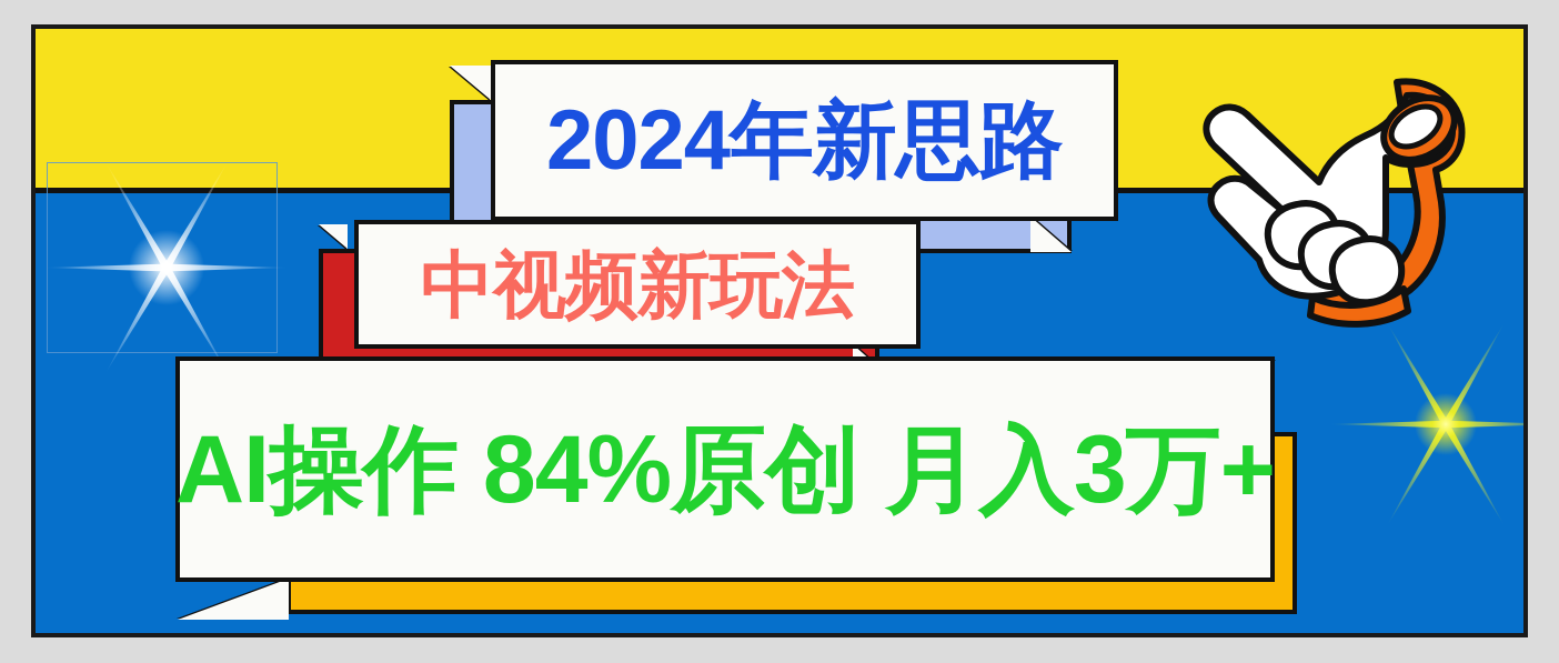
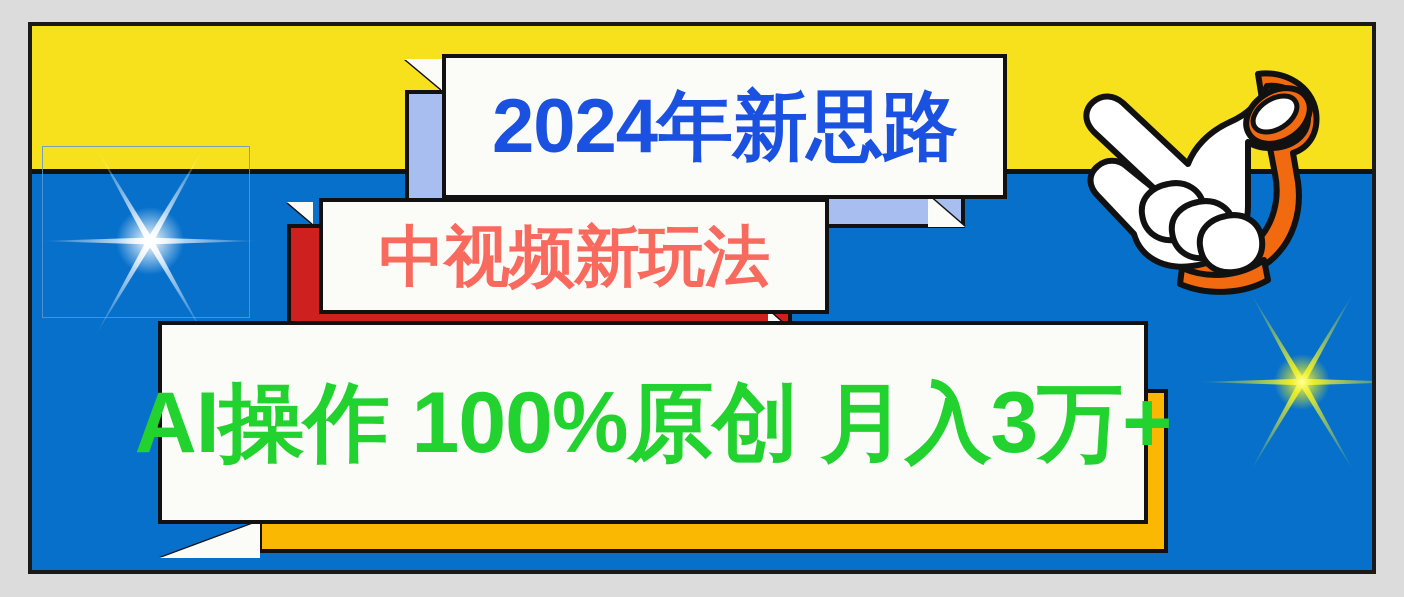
  2024年新思路
  中视频新玩法
- AI操作 84%原创 月入3万+
+ AI操作 100%原创 月入3万+
